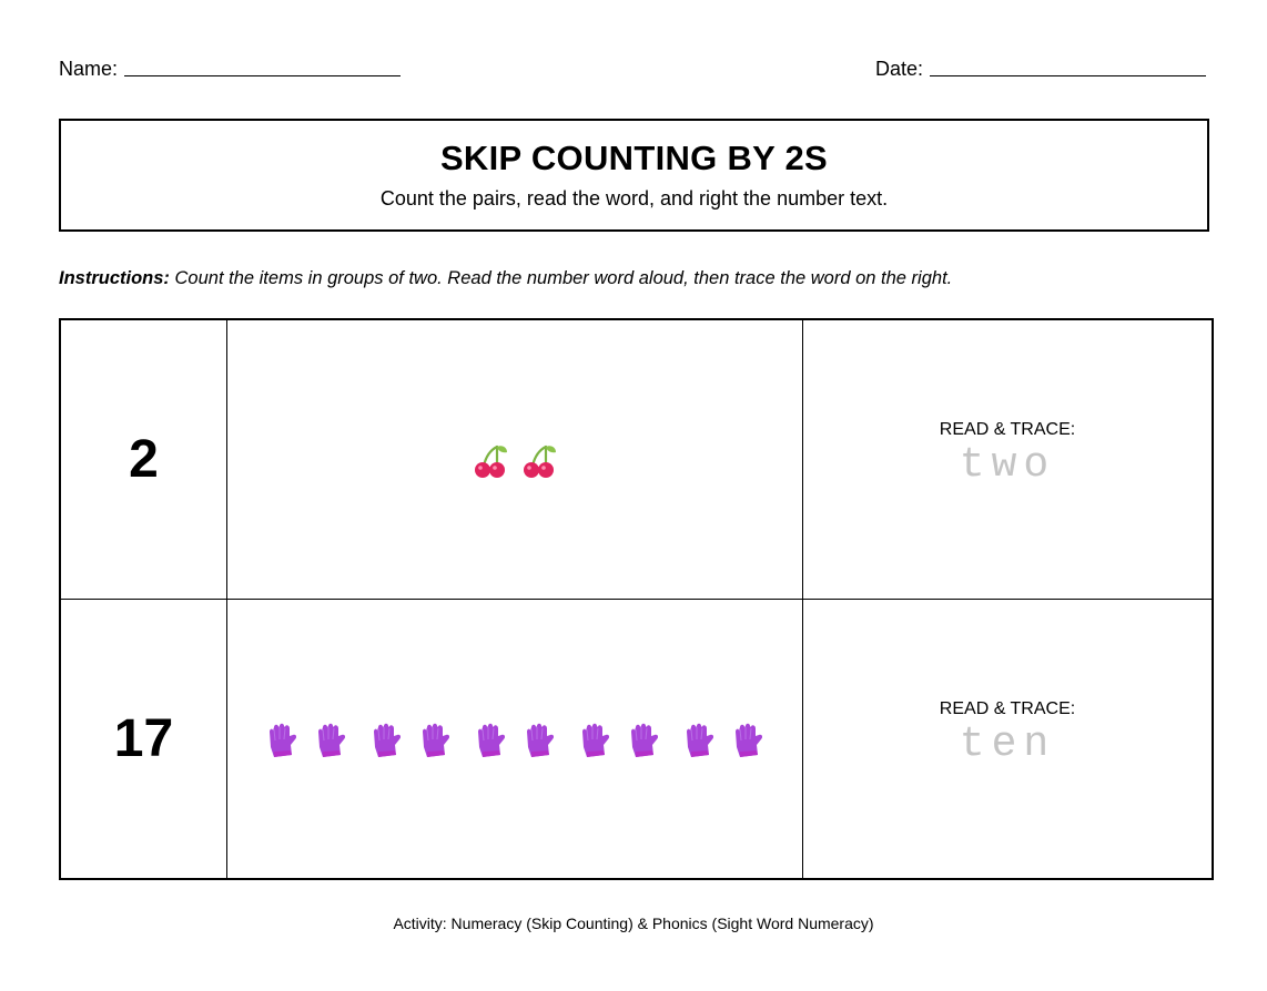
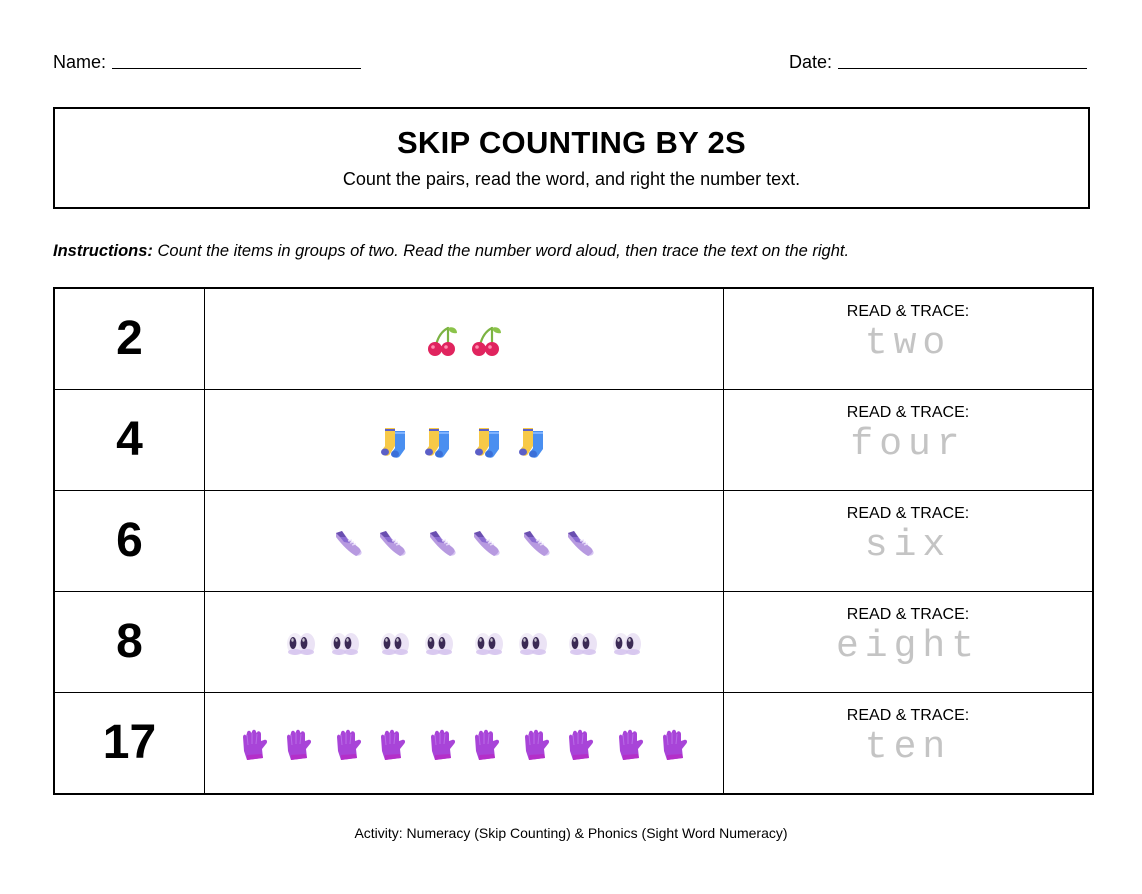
  Name:
  Date:
  SKIP COUNTING BY 2S
  Count the pairs, read the word, and right the number text.
- Instructions: Count the items in groups of two. Read the number word aloud, then trace the word on the right.
+ Instructions: Count the items in groups of two. Read the number word aloud, then trace the text on the right.
  2		READ & TRACE:two
+ 4		READ & TRACE:four
+ 6		READ & TRACE:six
+ 8		READ & TRACE:eight
  17		READ & TRACE:ten
  Activity: Numeracy (Skip Counting) & Phonics (Sight Word Numeracy)
